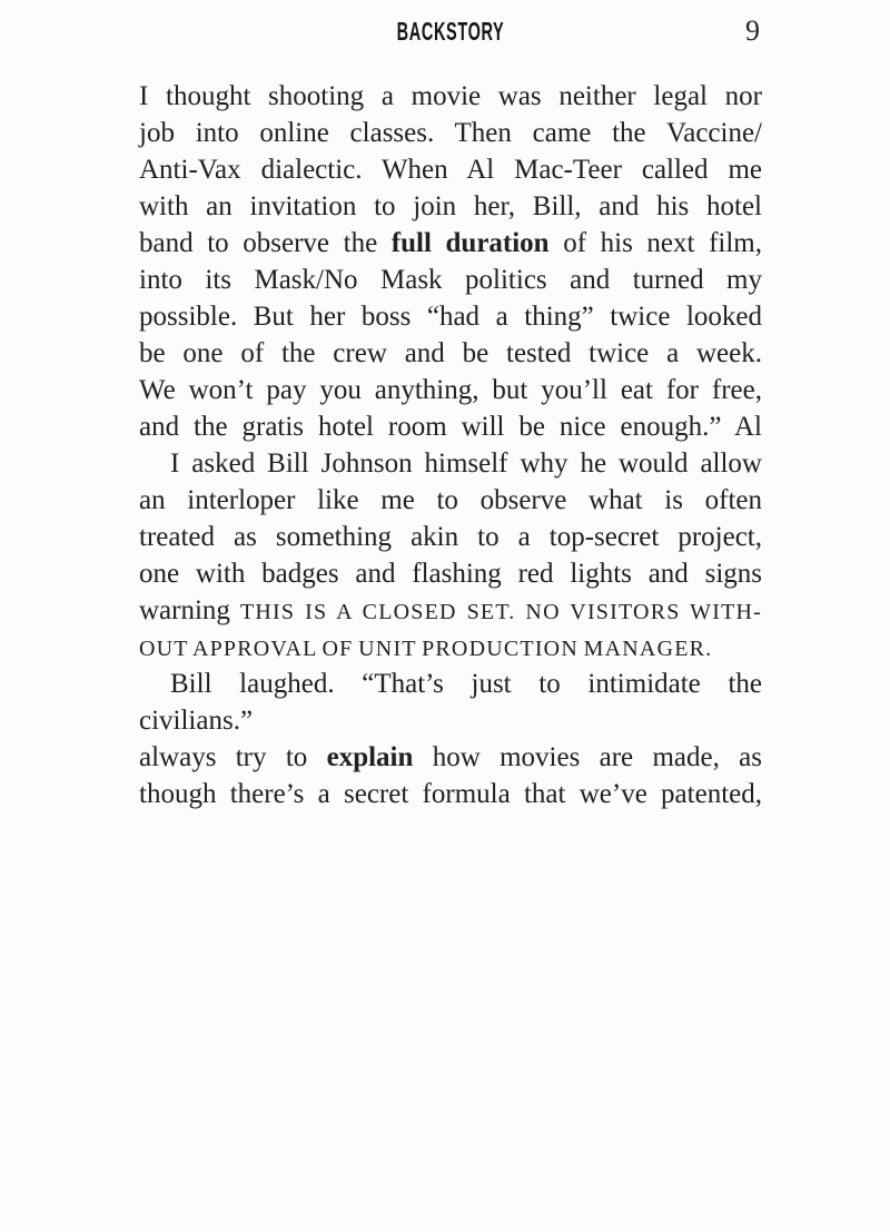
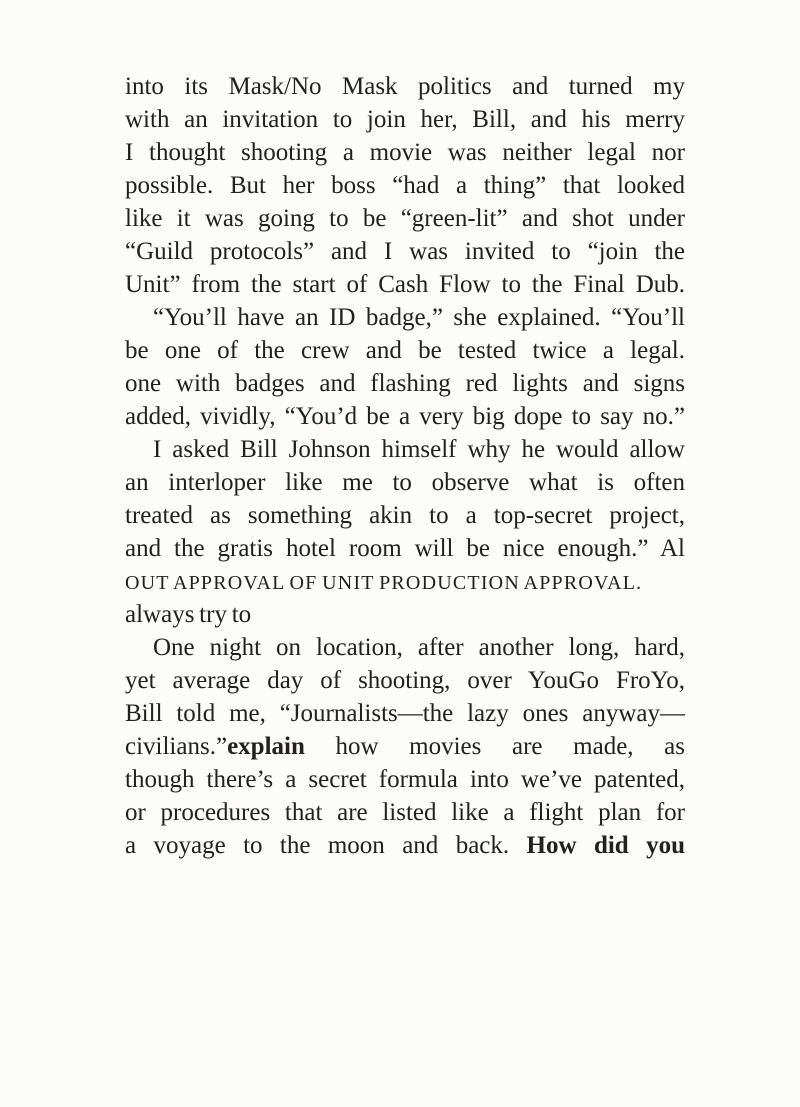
- BACKSTORY
- 9
- I thought shooting a movie was neither legal nor
+ into its Mask/No Mask politics and turned my
- job into online classes. Then came the Vaccine/
- Anti-Vax dialectic. When Al Mac-Teer called me
- with an invitation to join her, Bill, and his hotel
+ with an invitation to join her, Bill, and his merry
- band to observe the full duration of his next film,
- into its Mask/No Mask politics and turned my
+ I thought shooting a movie was neither legal nor
- possible. But her boss “had a thing” twice looked
+ possible. But her boss “had a thing” that looked
+ like it was going to be “green-lit” and shot under
+ “Guild protocols” and I was invited to “join the
+ Unit” from the start of Cash Flow to the Final Dub.
+ “You’ll have an ID badge,” she explained. “You’ll
- be one of the crew and be tested twice a week.
+ be one of the crew and be tested twice a legal.
- We won’t pay you anything, but you’ll eat for free,
- and the gratis hotel room will be nice enough.” Al
+ one with badges and flashing red lights and signs
+ added, vividly, “You’d be a very big dope to say no.”
  I asked Bill Johnson himself why he would allow
  an interloper like me to observe what is often
  treated as something akin to a top-secret project,
- one with badges and flashing red lights and signs
+ and the gratis hotel room will be nice enough.” Al
- warning THIS IS A CLOSED SET. NO VISITORS WITH-
- OUT APPROVAL OF UNIT PRODUCTION MANAGER.
+ OUT APPROVAL OF UNIT PRODUCTION APPROVAL.
- Bill laughed. “That’s just to intimidate the
- civilians.”
+ always try to
+ One night on location, after another long, hard,
+ yet average day of shooting, over YouGo FroYo,
+ Bill told me, “Journalists—the lazy ones anyway—
- always try to explain how movies are made, as
+ civilians.”explain how movies are made, as
- though there’s a secret formula that we’ve patented,
+ though there’s a secret formula into we’ve patented,
+ or procedures that are listed like a flight plan for
+ a voyage to the moon and back. How did you
